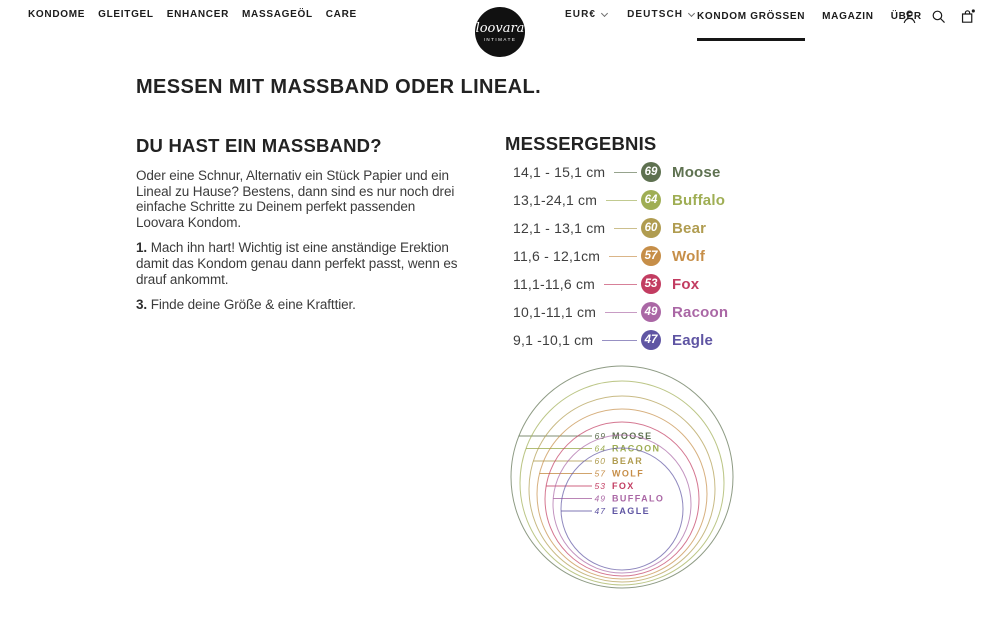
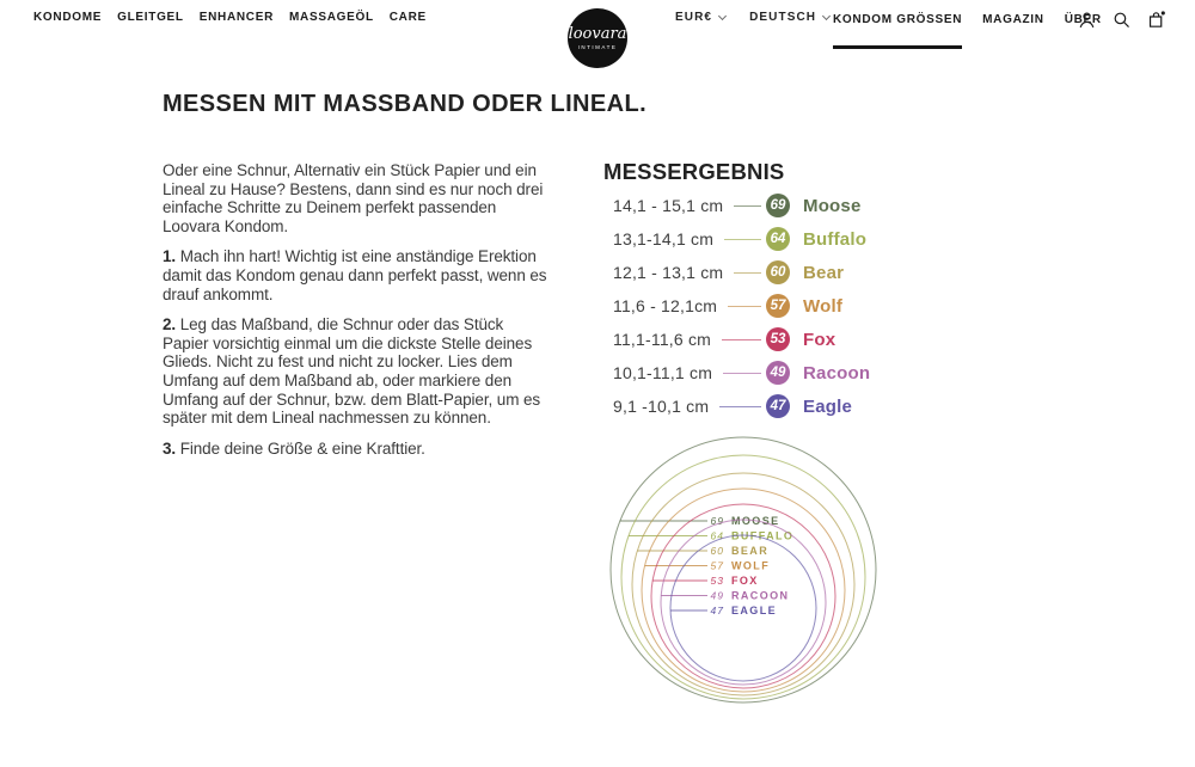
  KONDOME
  GLEITGEL
  ENHANCER
  MASSAGEÖL
  CARE
  loovara
  EUR€
  DEUTSCH
  KONDOM GRÖSSEN
  MAGAZIN
  ÜBR
  MESSEN MIT MASSBAND ODER LINEAL.
- DU HAST EIN MASSBAND?
  Oder eine Schnur, Alternativ ein Stück Papier und ein Lineal zu Hause? Bestens, dann sind es nur noch drei einfache Schritte zu Deinem perfekt passenden Loovara Kondom.
  1. Mach ihn hart! Wichtig ist eine anständige Erektion damit das Kondom genau dann perfekt passt, wenn es drauf ankommt.
+ 2. Leg das Maßband, die Schnur oder das Stück Papier vorsichtig einmal um die dickste Stelle deines Glieds. Nicht zu fest und nicht zu locker. Lies dem Umfang auf dem Maßband ab, oder markiere den Umfang auf der Schnur, bzw. dem Blatt-Papier, um es später mit dem Lineal nachmessen zu können.
  3. Finde deine Größe & eine Krafttier.
  MESSERGEBNIS
  14,1 - 15,1 cm
  69
  Moose
- 13,1-24,1 cm
+ 13,1-14,1 cm
  64
  Buffalo
  12,1 - 13,1 cm
  60
  Bear
  11,6 - 12,1cm
  57
  Wolf
  11,1-11,6 cm
  53
  Fox
  10,1-11,1 cm
  49
  Racoon
  9,1 -10,1 cm
  47
  Eagle
  69
  MOOSE
  64
- RACOON
+ BUFFALO
  60
  BEAR
  57
  WOLF
  53
  FOX
  49
- BUFFALO
+ RACOON
  47
  EAGLE
